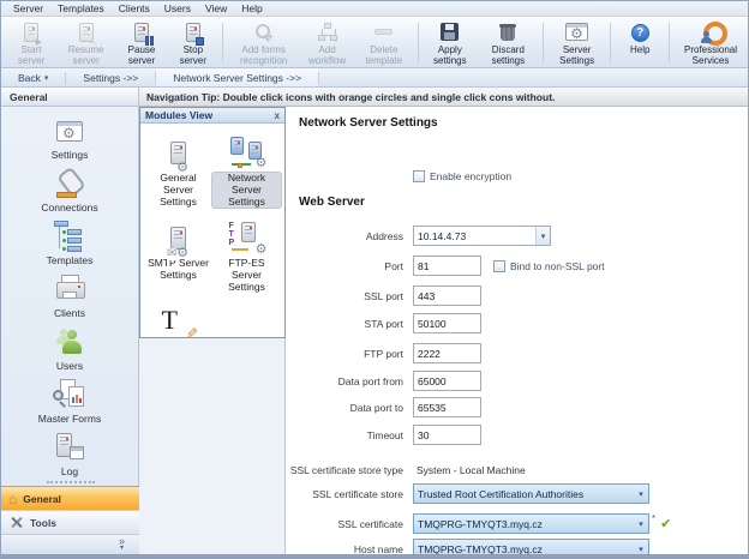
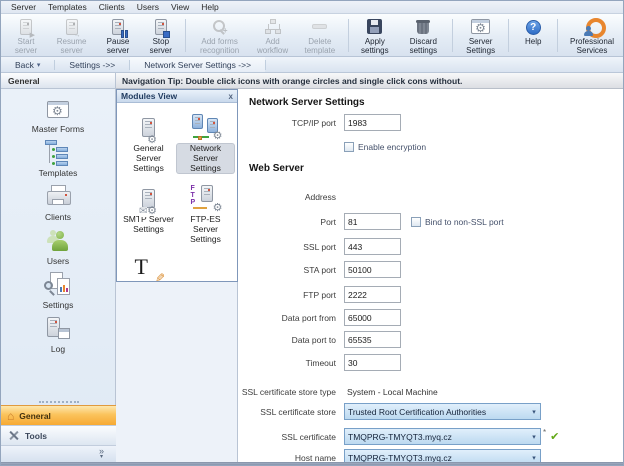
  Server
  Templates
  Clients
  Users
  View
  Help
  Start server
  Resume server
  Pause server
  Stop server
  +
  Add forms recognition
  Add workflow
  Delete template
  Apply settings
  Discard settings
  ⚙
  Server Settings
  ?
  Help
  Professional Services
  Back
  Settings ->>
  Network Server Settings ->>
  General
  Navigation Tip: Double click icons with orange circles and single click cons without.
  ⚙
- Settings
+ Master Forms
- Connections
  Templates
  Clients
  Users
- Master Forms
+ Settings
  Log
  ⌂
  General
  Tools
  »
  Modules View
  x
  ⚙
  General Server Settings
  ⚙
  Network Server Settings
  ✉
  ⚙
  SMTP Server Settings
  ⚙
  FTP-ES Server Settings
  T
  Network Server Settings
+ TCP/IP port
+ 1983
  Enable encryption
  Web Server
  Address
- 10.14.4.73
  Port
  81
  Bind to non-SSL port
  SSL port
  443
  STA port
  50100
  FTP port
  2222
  Data port from
  65000
  Data port to
  65535
  Timeout
  30
  SSL certificate store type
  System - Local Machine
  SSL certificate store
  Trusted Root Certification Authorities
  SSL certificate
  TMQPRG-TMYQT3.myq.cz
  *
  ✔
  Host name
  TMQPRG-TMYQT3.myq.cz
